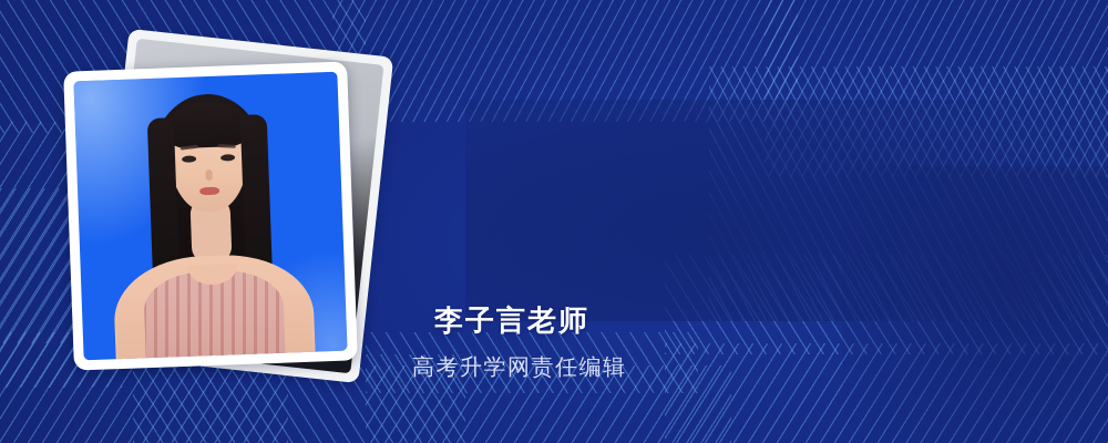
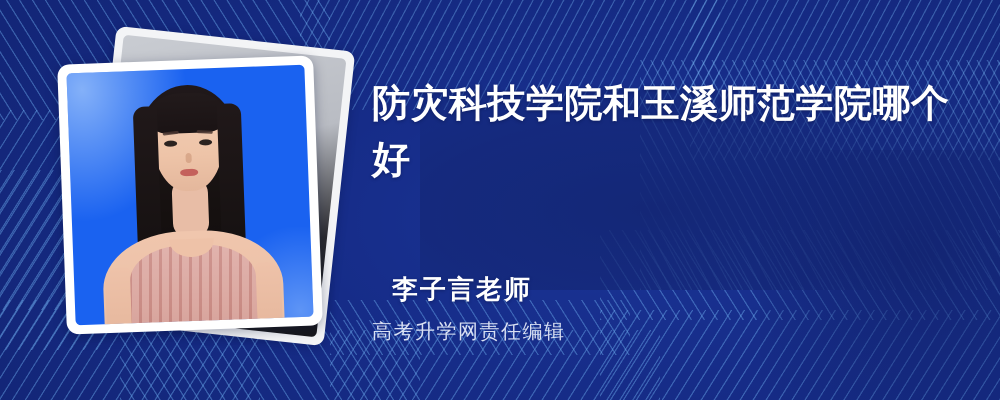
+ 防灾科技学院和玉溪师范学院哪个好
  李子言老师
  高考升学网责任编辑
